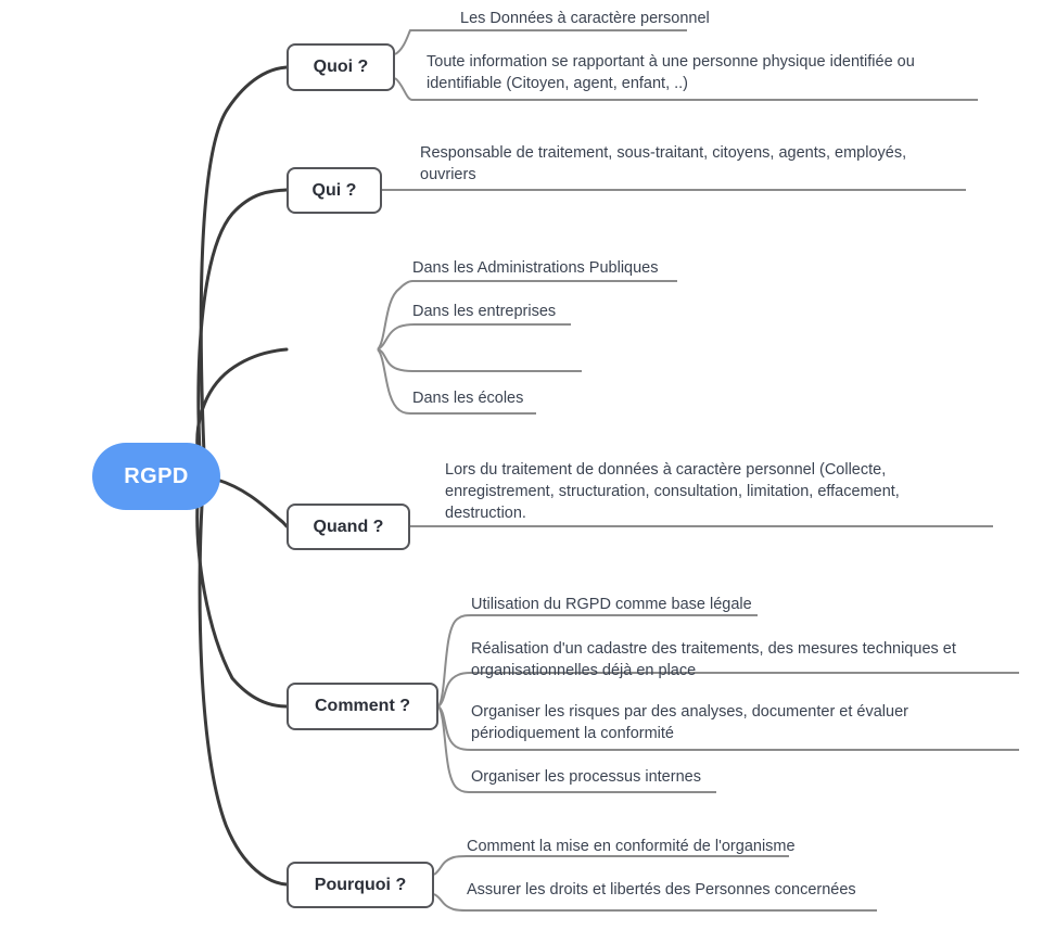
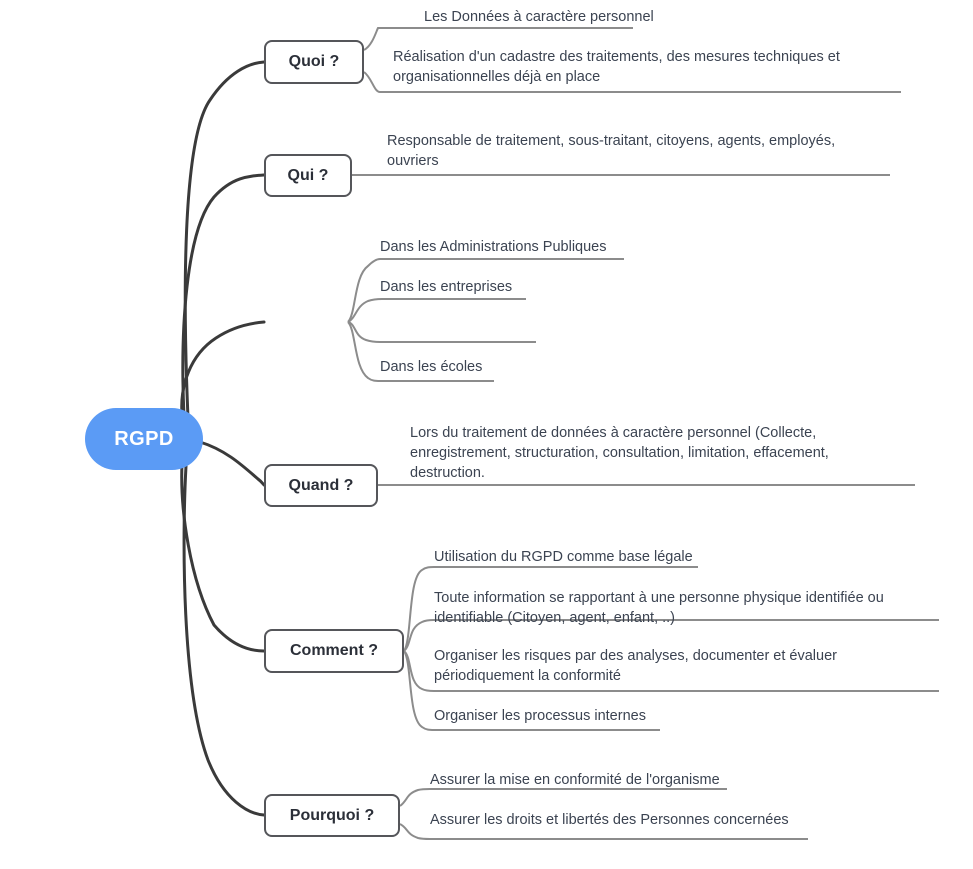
  RGPD
  Quoi ?
  Qui ?
  Quand ?
  Comment ?
  Pourquoi ?
  Les Données à caractère personnel
- Toute information se rapportant à une personne physique identifiée ou identifiable (Citoyen, agent, enfant, ..)
+ Réalisation d'un cadastre des traitements, des mesures techniques et organisationnelles déjà en place
  Responsable de traitement, sous-traitant, citoyens, agents, employés, ouvriers
  Dans les Administrations Publiques
  Dans les entreprises
  Dans les écoles
  Lors du traitement de données à caractère personnel (Collecte, enregistrement, structuration, consultation, limitation, effacement, destruction.
  Utilisation du RGPD comme base légale
- Réalisation d'un cadastre des traitements, des mesures techniques et organisationnelles déjà en place
+ Toute information se rapportant à une personne physique identifiée ou identifiable (Citoyen, agent, enfant, ..)
  Organiser les risques par des analyses, documenter et évaluer périodiquement la conformité
  Organiser les processus internes
- Comment la mise en conformité de l'organisme
+ Assurer la mise en conformité de l'organisme
  Assurer les droits et libertés des Personnes concernées
